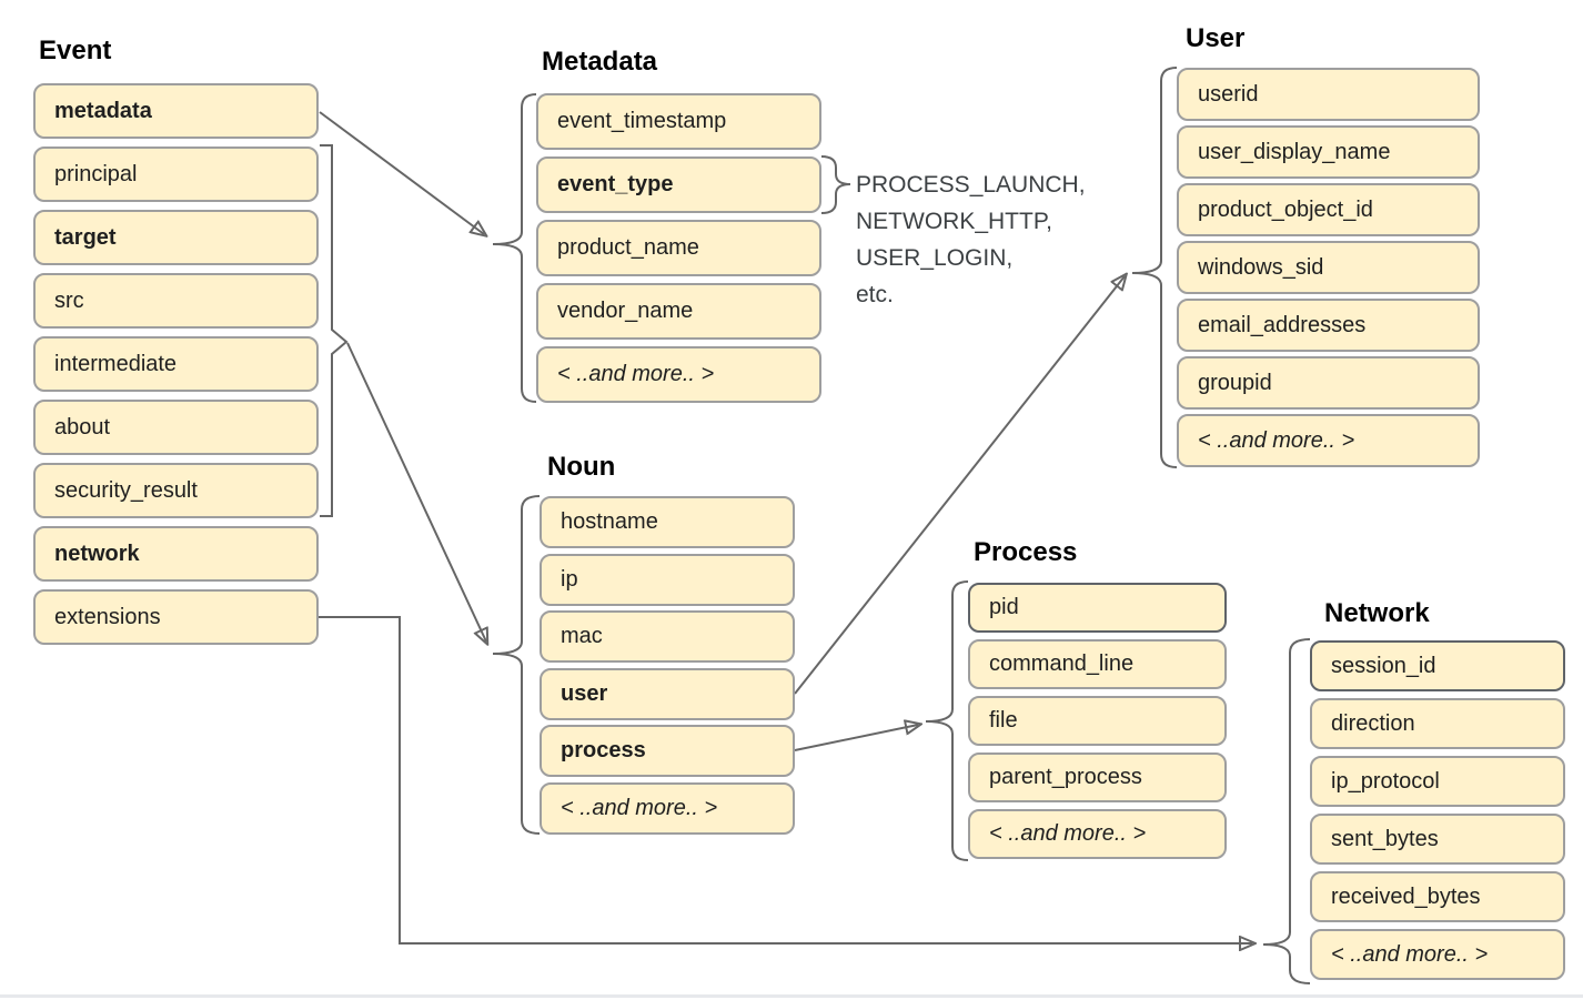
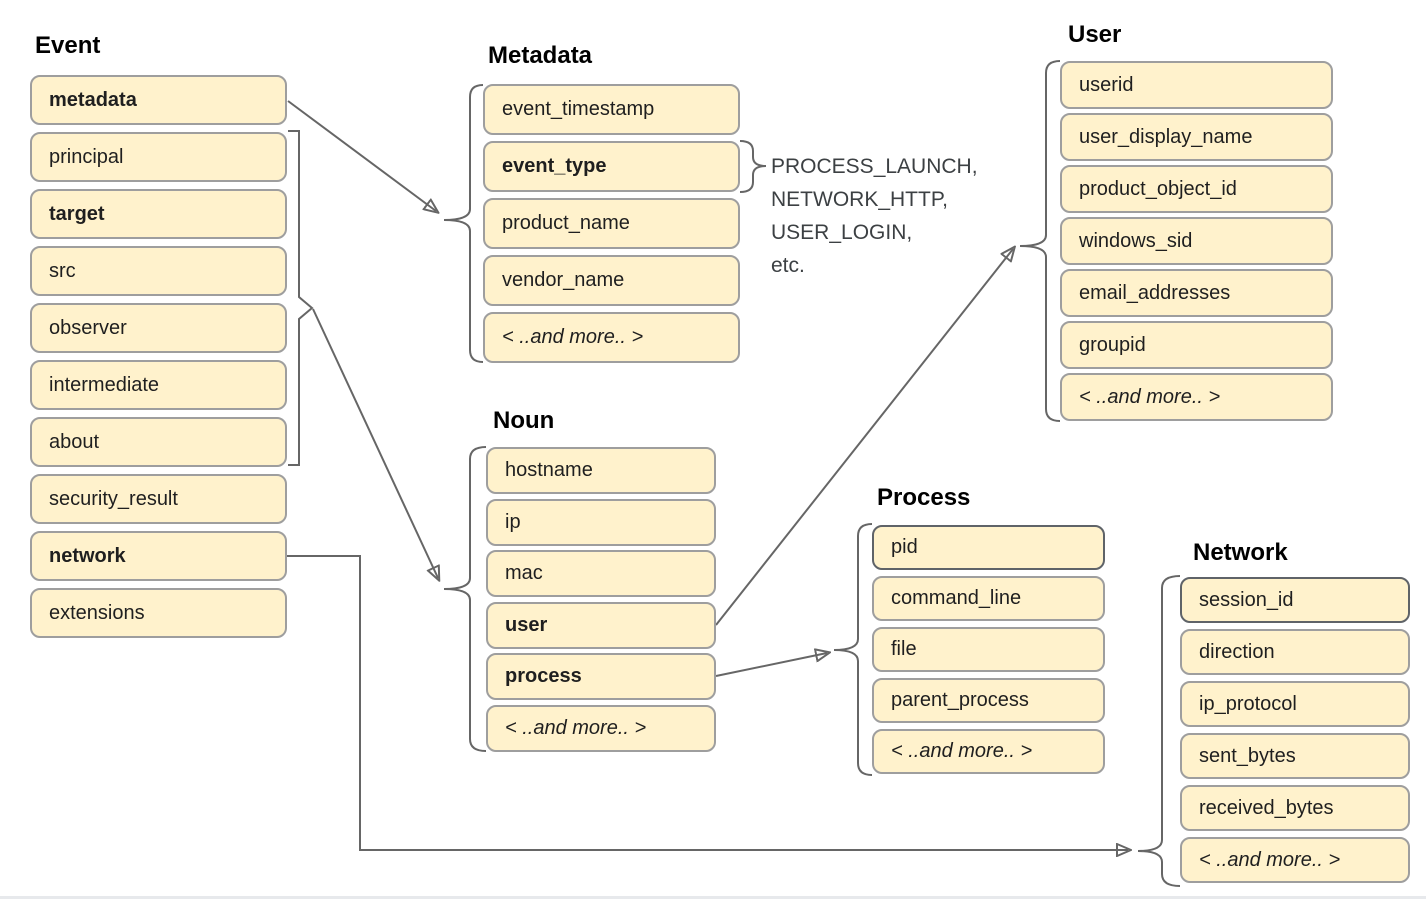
  Event
  metadata
  principal
  target
  src
+ observer
  intermediate
  about
  security_result
  network
  extensions
  Metadata
  event_timestamp
  event_type
  product_name
  vendor_name
  < ..and more.. >
  Noun
  hostname
  ip
  mac
  user
  process
  < ..and more.. >
  User
  userid
  user_display_name
  product_object_id
  windows_sid
  email_addresses
  groupid
  < ..and more.. >
  Process
  pid
  command_line
  file
  parent_process
  < ..and more.. >
  Network
  session_id
  direction
  ip_protocol
  sent_bytes
  received_bytes
  < ..and more.. >
  PROCESS_LAUNCH,
  NETWORK_HTTP,
  USER_LOGIN,
  etc.
